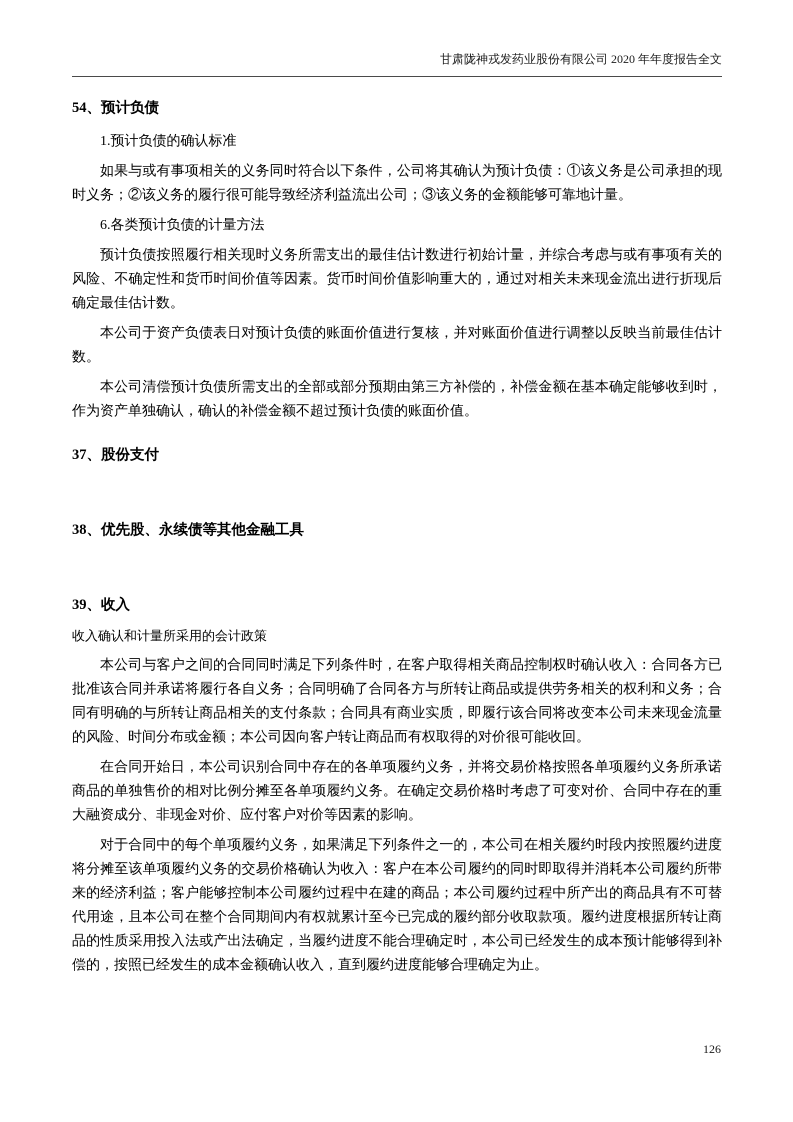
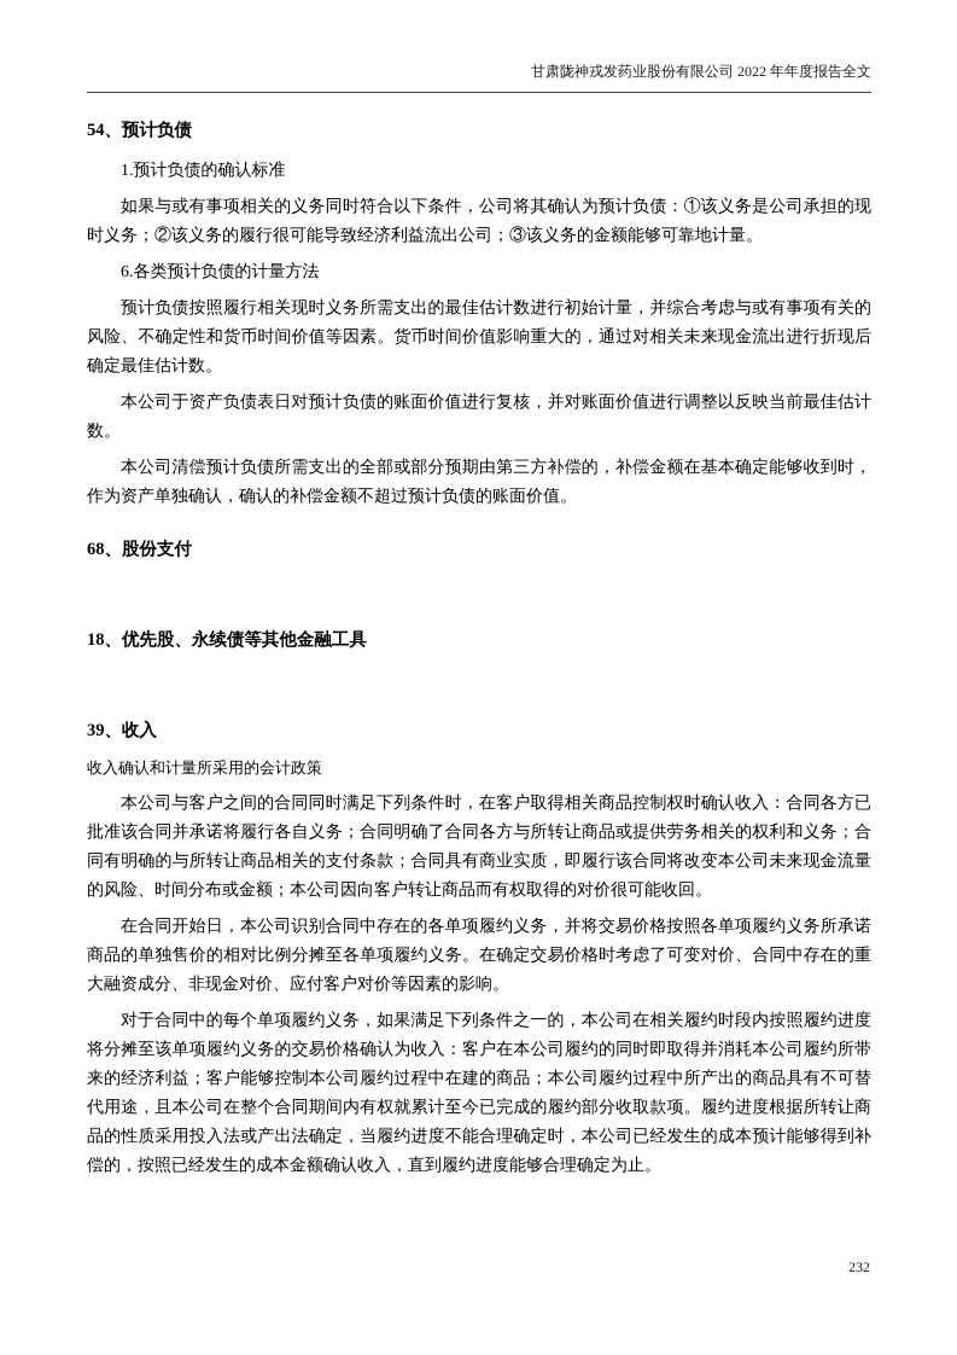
- 甘肃陇神戎发药业股份有限公司 2020 年年度报告全文
+ 甘肃陇神戎发药业股份有限公司 2022 年年度报告全文
  54、预计负债
  1.预计负债的确认标准
  如果与或有事项相关的义务同时符合以下条件，公司将其确认为预计负债：①该义务是公司承担的现时义务；②该义务的履行很可能导致经济利益流出公司；③该义务的金额能够可靠地计量。
  6.各类预计负债的计量方法
  预计负债按照履行相关现时义务所需支出的最佳估计数进行初始计量，并综合考虑与或有事项有关的风险、不确定性和货币时间价值等因素。货币时间价值影响重大的，通过对相关未来现金流出进行折现后确定最佳估计数。
  本公司于资产负债表日对预计负债的账面价值进行复核，并对账面价值进行调整以反映当前最佳估计数。
  本公司清偿预计负债所需支出的全部或部分预期由第三方补偿的，补偿金额在基本确定能够收到时，作为资产单独确认，确认的补偿金额不超过预计负债的账面价值。
- 37、股份支付
+ 68、股份支付
- 38、优先股、永续债等其他金融工具
+ 18、优先股、永续债等其他金融工具
  39、收入
  收入确认和计量所采用的会计政策
  本公司与客户之间的合同同时满足下列条件时，在客户取得相关商品控制权时确认收入：合同各方已批准该合同并承诺将履行各自义务；合同明确了合同各方与所转让商品或提供劳务相关的权利和义务；合同有明确的与所转让商品相关的支付条款；合同具有商业实质，即履行该合同将改变本公司未来现金流量的风险、时间分布或金额；本公司因向客户转让商品而有权取得的对价很可能收回。
  在合同开始日，本公司识别合同中存在的各单项履约义务，并将交易价格按照各单项履约义务所承诺商品的单独售价的相对比例分摊至各单项履约义务。在确定交易价格时考虑了可变对价、合同中存在的重大融资成分、非现金对价、应付客户对价等因素的影响。
  对于合同中的每个单项履约义务，如果满足下列条件之一的，本公司在相关履约时段内按照履约进度将分摊至该单项履约义务的交易价格确认为收入：客户在本公司履约的同时即取得并消耗本公司履约所带来的经济利益；客户能够控制本公司履约过程中在建的商品；本公司履约过程中所产出的商品具有不可替代用途，且本公司在整个合同期间内有权就累计至今已完成的履约部分收取款项。履约进度根据所转让商品的性质采用投入法或产出法确定，当履约进度不能合理确定时，本公司已经发生的成本预计能够得到补偿的，按照已经发生的成本金额确认收入，直到履约进度能够合理确定为止。
- 126
+ 232
